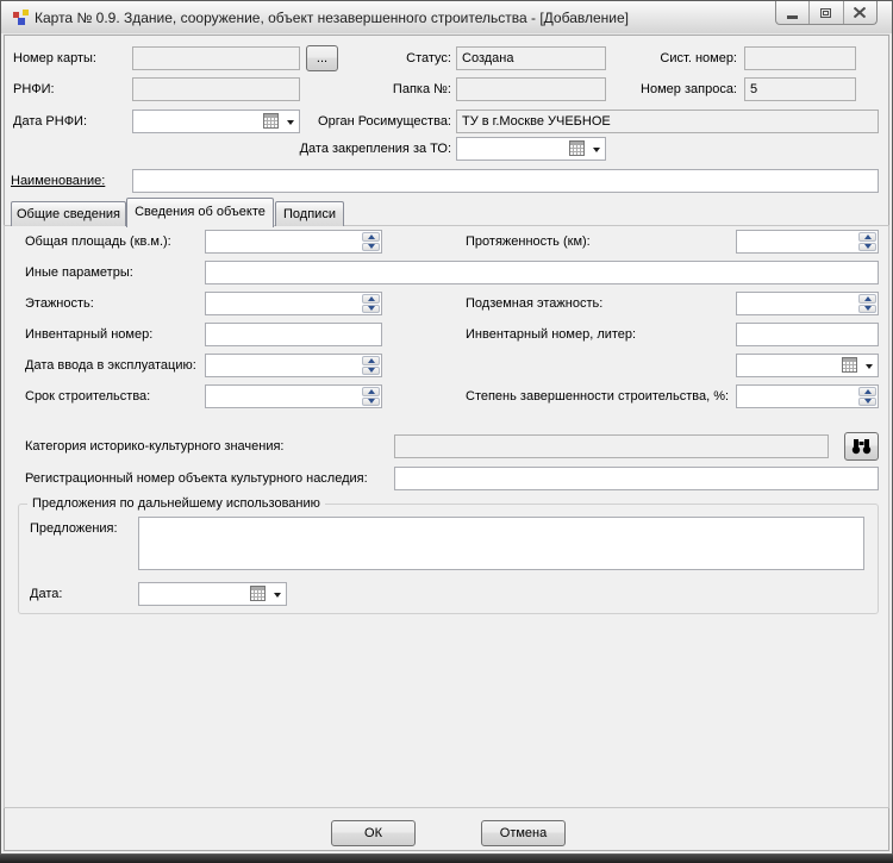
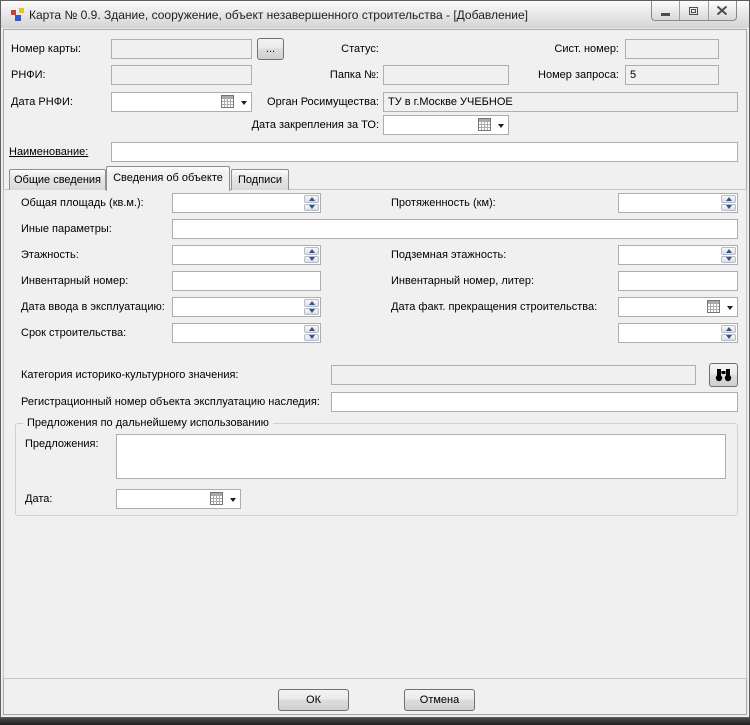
  Карта № 0.9. Здание, сооружение, объект незавершенного строительства - [Добавление]
  Номер карты:
  ...
  Статус:
- Создана
  Сист. номер:
  РНФИ:
  Папка №:
  Номер запроса:
  5
  Дата РНФИ:
  Орган Росимущества:
  ТУ в г.Москве УЧЕБНОЕ
  Дата закрепления за ТО:
  Наименование:
  Общие сведения
  Сведения об объекте
  Подписи
  Общая площадь (кв.м.):
  Протяженность (км):
  Иные параметры:
  Этажность:
  Подземная этажность:
  Инвентарный номер:
  Инвентарный номер, литер:
  Дата ввода в эксплуатацию:
+ Дата факт. прекращения строительства:
  Срок строительства:
- Степень завершенности строительства, %:
  Категория историко-культурного значения:
- Регистрационный номер объекта культурного наследия:
+ Регистрационный номер объекта эксплуатацию наследия:
  Предложения по дальнейшему использованию
  Предложения:
  Дата:
  ОК
  Отмена
